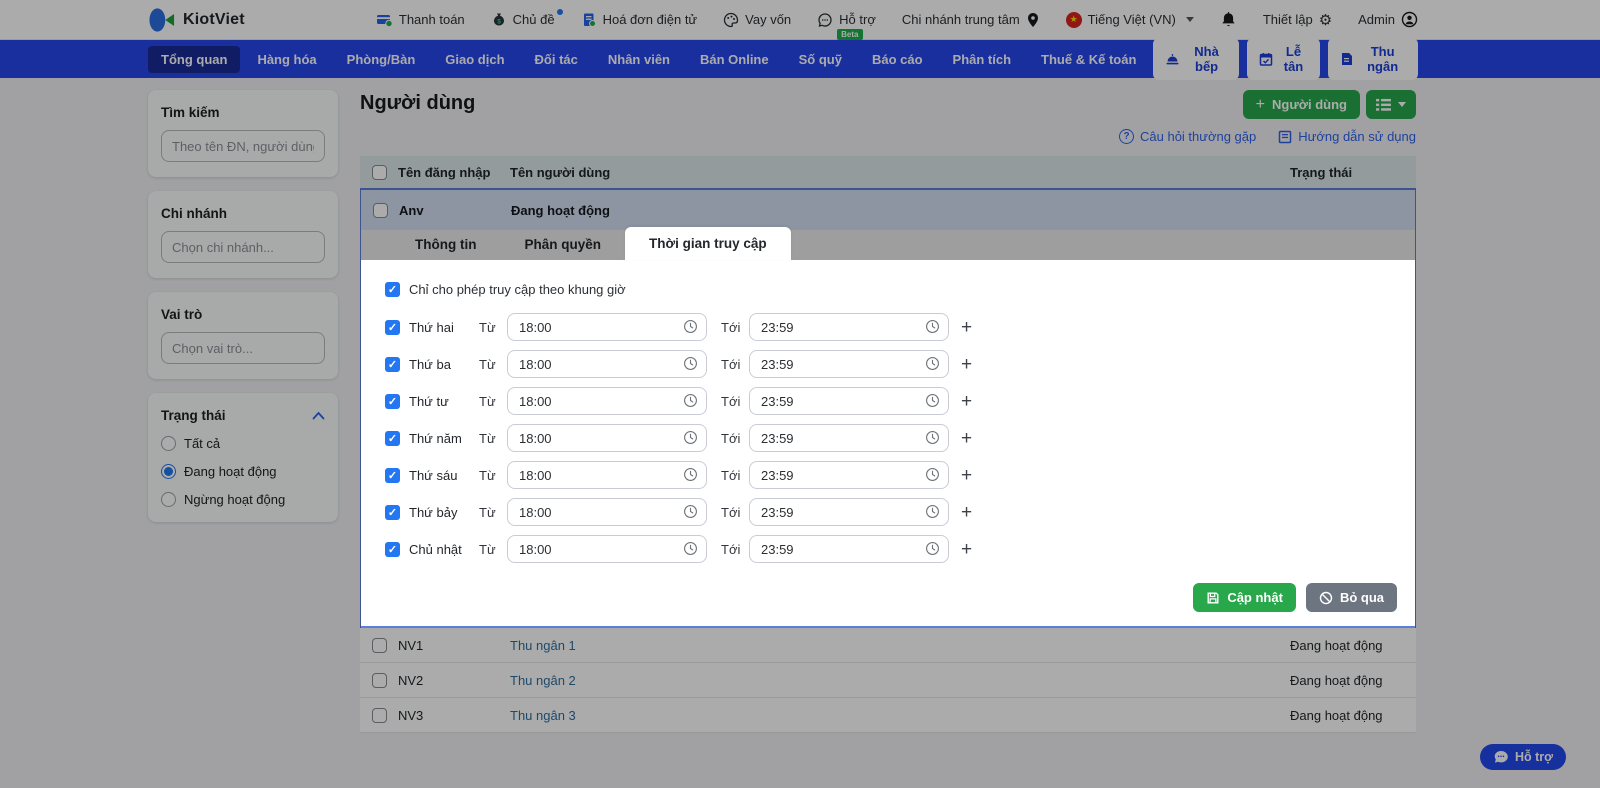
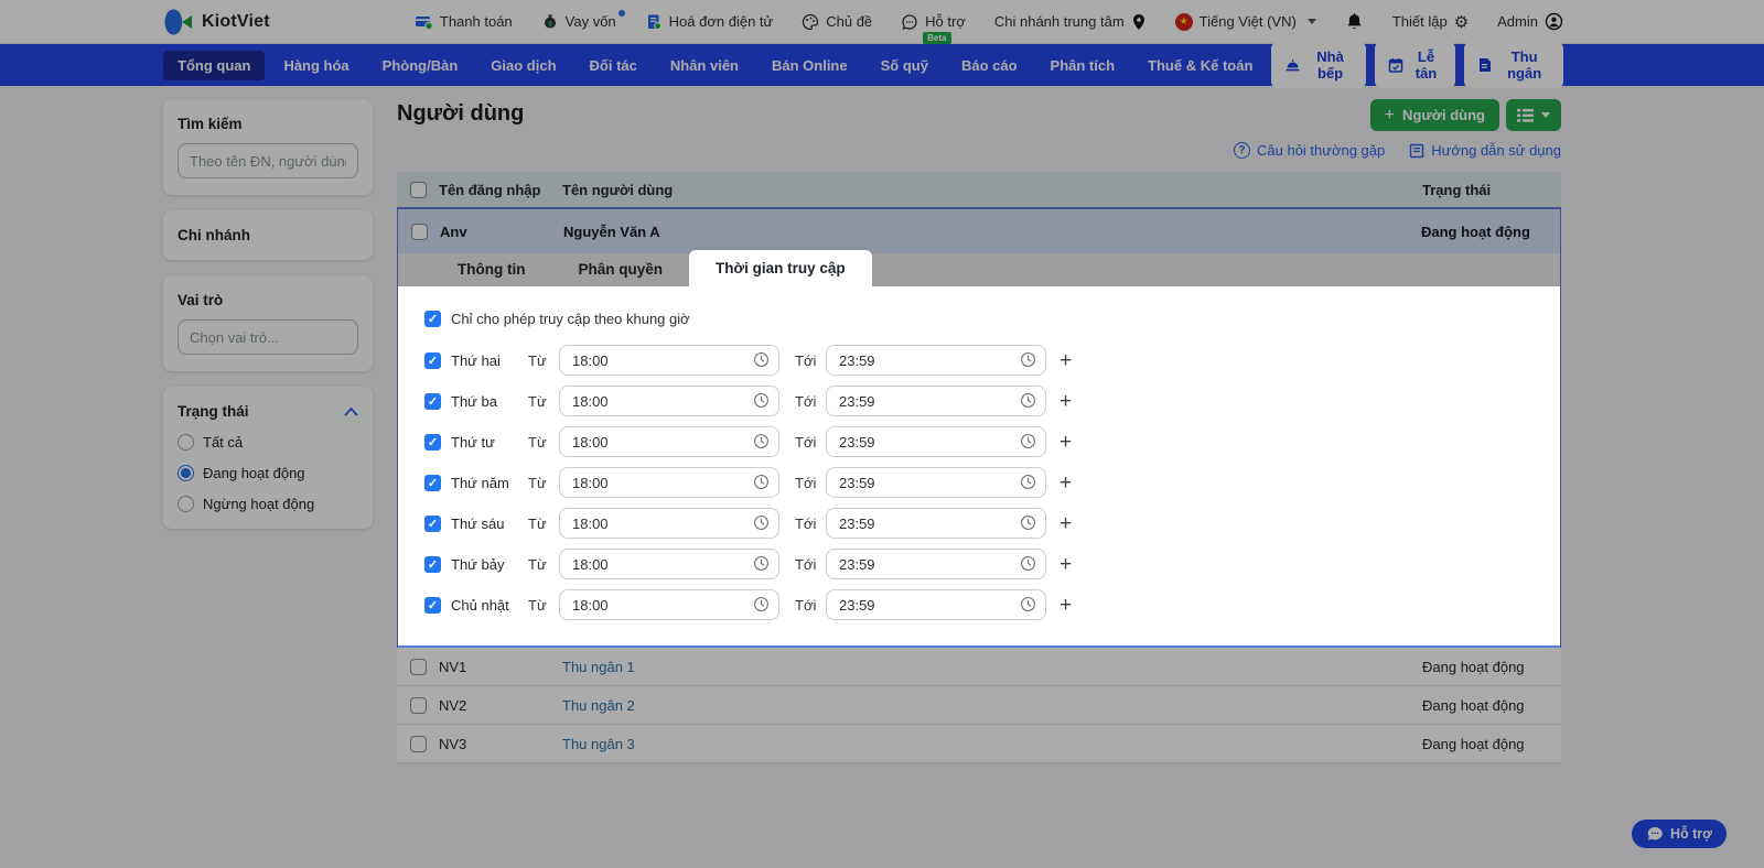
  KiotViet
  Thanh toán
- Chủ đề
+ Vay vốn
  Hoá đơn điện tử
- Vay vốn
+ Chủ đề
  Hỗ trợ
  Beta
  Chi nhánh trung tâm
  ★
  Tiếng Việt (VN)
  Thiết lập
  ⚙
  Admin
  Tổng quan
  Hàng hóa
  Phòng/Bàn
  Giao dịch
  Đối tác
  Nhân viên
  Bán Online
  Số quỹ
  Báo cáo
  Phân tích
  Thuế & Kế toán
  Nhà bếp
  Lễ tân
  Thu ngân
  Tìm kiếm
  Theo tên ĐN, người dùn
  Chi nhánh
- Chọn chi nhánh...
  Vai trò
  Chọn vai trò...
  Trạng thái
  Tất cả
  Đang hoạt động
  Ngừng hoạt động
  Người dùng
  +
  Người dùng
  ?
  Câu hỏi thường gặp
  Hướng dẫn sử dụng
  Tên đăng nhập
  Tên người dùng
  Trạng thái
  Anv
+ Nguyễn Văn A
  Đang hoạt động
  Thông tin
  Phân quyền
  Thời gian truy cập
  ✓
  Chỉ cho phép truy cập theo khung giờ
  ✓
  Thứ hai
  Từ
  18:00
  Tới
  23:59
  +
  ✓
  Thứ ba
  Từ
  18:00
  Tới
  23:59
  +
  ✓
  Thứ tư
  Từ
  18:00
  Tới
  23:59
  +
  ✓
  Thứ năm
  Từ
  18:00
  Tới
  23:59
  +
  ✓
  Thứ sáu
  Từ
  18:00
  Tới
  23:59
  +
  ✓
  Thứ bảy
  Từ
  18:00
  Tới
  23:59
  +
  ✓
  Chủ nhật
  Từ
  18:00
  Tới
  23:59
  +
- Cập nhật
- Bỏ qua
  NV1
  Thu ngân 1
  Đang hoạt động
  NV2
  Thu ngân 2
  Đang hoạt động
  NV3
  Thu ngân 3
  Đang hoạt động
  Hỗ trợ
